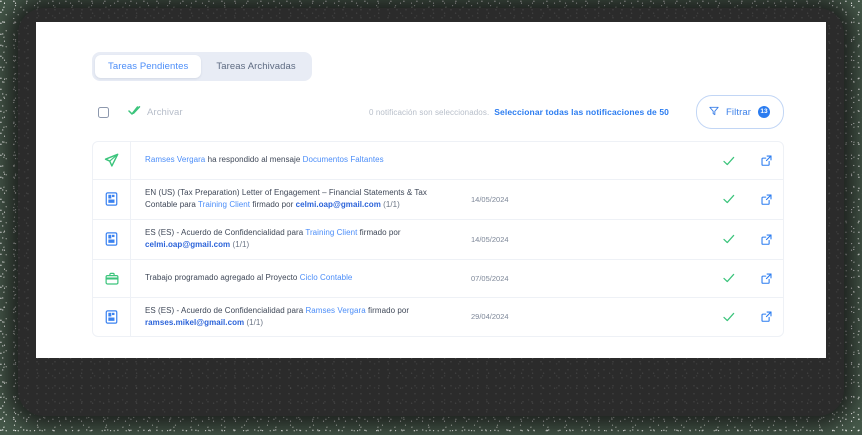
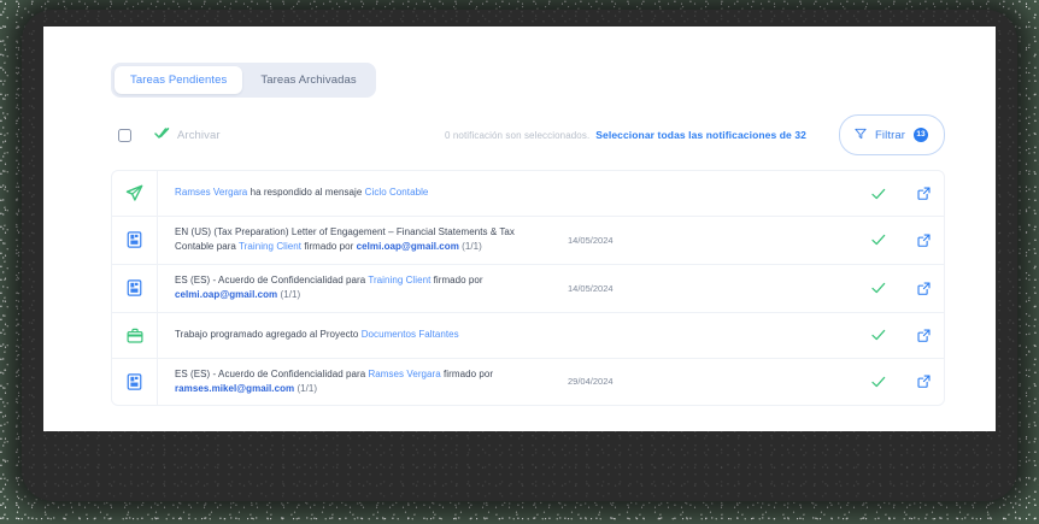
  Tareas Pendientes
  Tareas Archivadas
  Archivar
  0 notificación son seleccionados.
- Seleccionar todas las notificaciones de 50
+ Seleccionar todas las notificaciones de 32
  Filtrar
- Ramses Vergara ha respondido al mensaje Documentos Faltantes
+ Ramses Vergara ha respondido al mensaje Ciclo Contable
  EN (US) (Tax Preparation) Letter of Engagement – Financial Statements & Tax Contable para Training Client firmado por celmi.oap@gmail.com (1/1)
  14/05/2024
  ES (ES) - Acuerdo de Confidencialidad para Training Client firmado por celmi.oap@gmail.com (1/1)
  14/05/2024
- Trabajo programado agregado al Proyecto Ciclo Contable
+ Trabajo programado agregado al Proyecto Documentos Faltantes
- 07/05/2024
  ES (ES) - Acuerdo de Confidencialidad para Ramses Vergara firmado por ramses.mikel@gmail.com (1/1)
  29/04/2024
